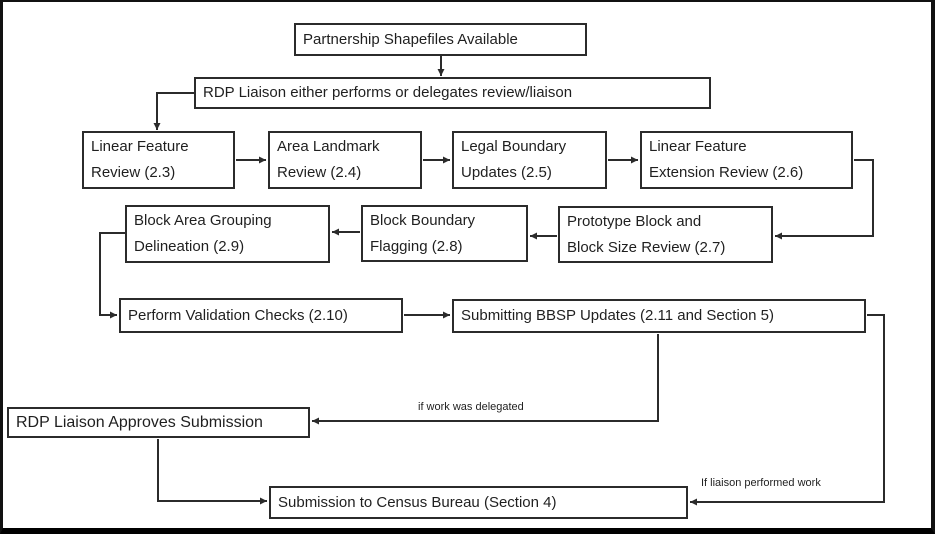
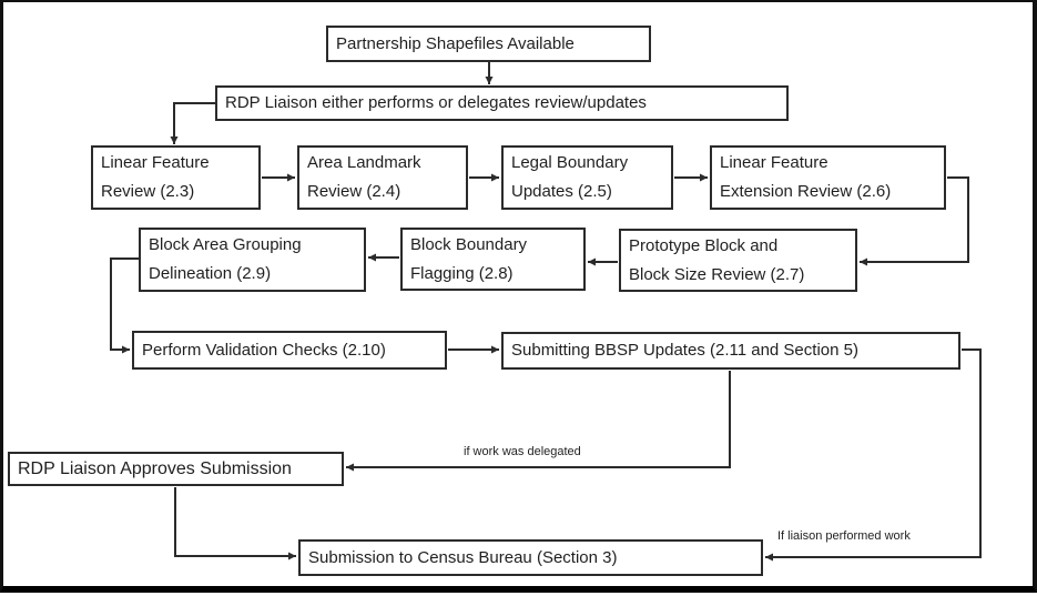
  Partnership Shapefiles Available
- RDP Liaison either performs or delegates review/liaison
+ RDP Liaison either performs or delegates review/updates
  Linear Feature
  Review (2.3)
  Area Landmark
  Review (2.4)
  Legal Boundary
  Updates (2.5)
  Linear Feature
  Extension Review (2.6)
  Block Area Grouping
  Delineation (2.9)
  Block Boundary
  Flagging (2.8)
  Prototype Block and
  Block Size Review (2.7)
  Perform Validation Checks (2.10)
  Submitting BBSP Updates (2.11 and Section 5)
  RDP Liaison Approves Submission
- Submission to Census Bureau (Section 4)
+ Submission to Census Bureau (Section 3)
  if work was delegated
  If liaison performed work
